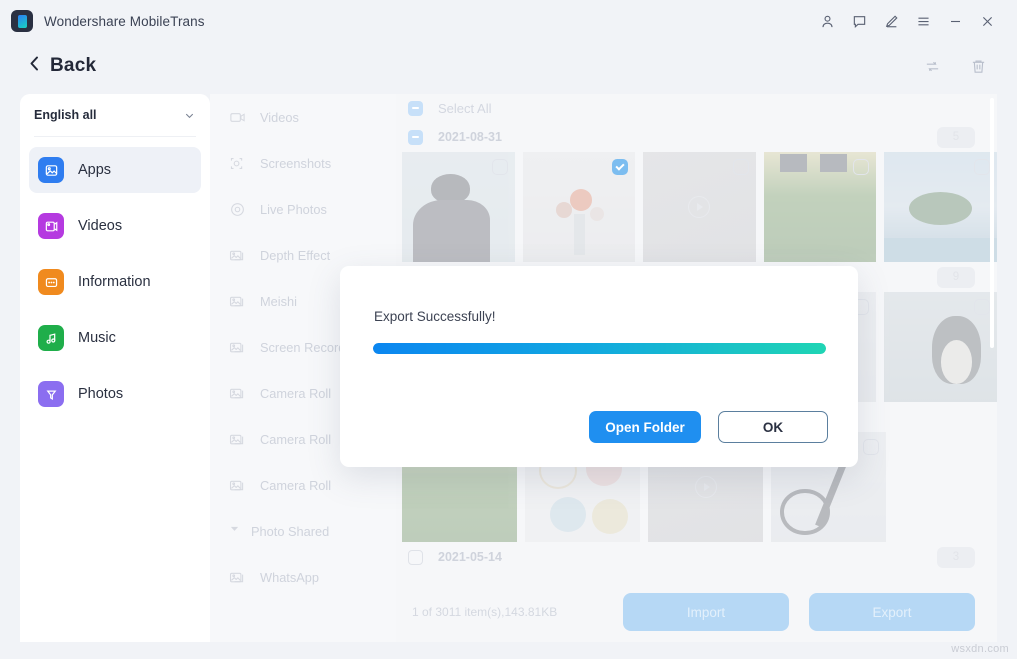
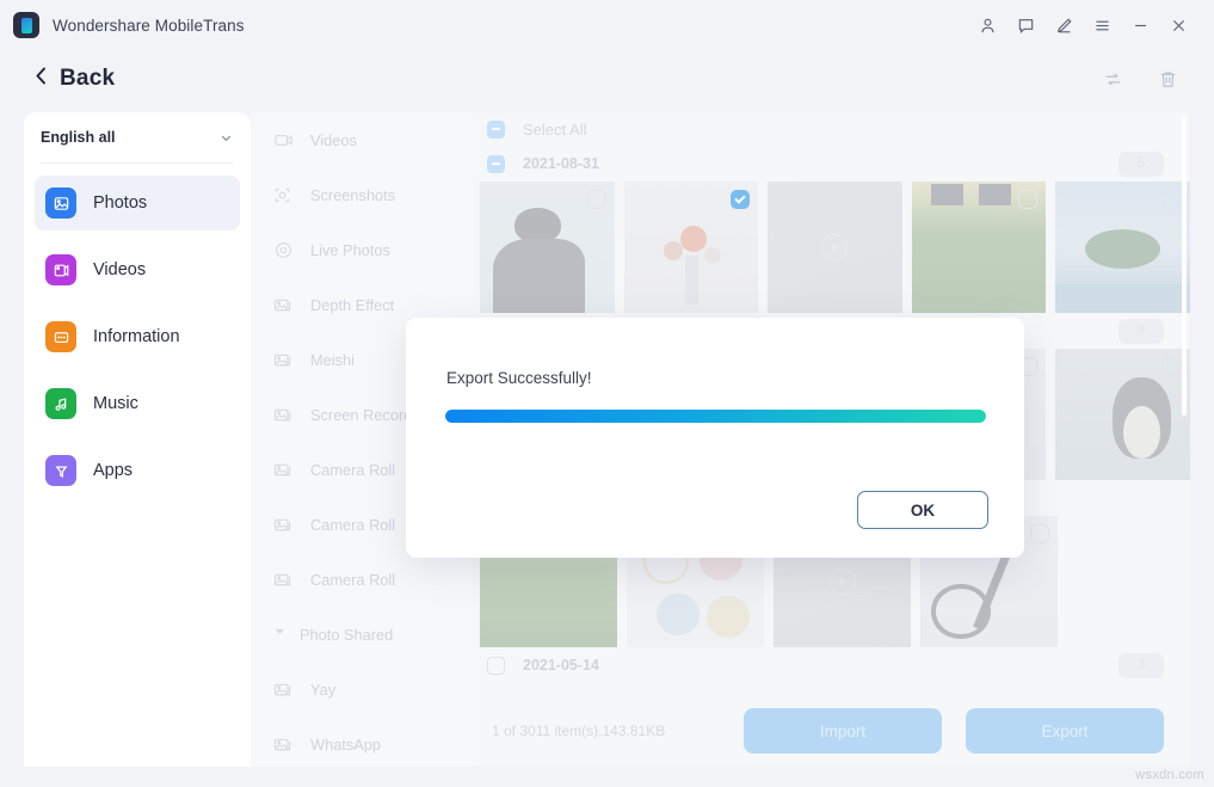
  Wondershare MobileTrans
  Back
  English all
- Apps
+ Photos
  Videos
  Information
  Music
- Photos
+ Apps
  Videos
  Screenshots
  Live Photos
  Depth Effect
  Meishi
  Screen Recor
  Camera Roll
  Camera Roll
  Camera Roll
  Photo Shared
+ Yay
  WhatsApp
  Select All
  2021-08-31
  2021-05-14
  1 of 3011 item(s),143.81KB
  Import
  Export
  Export Successfully!
- Open Folder
  OK
  wsxdn.com
